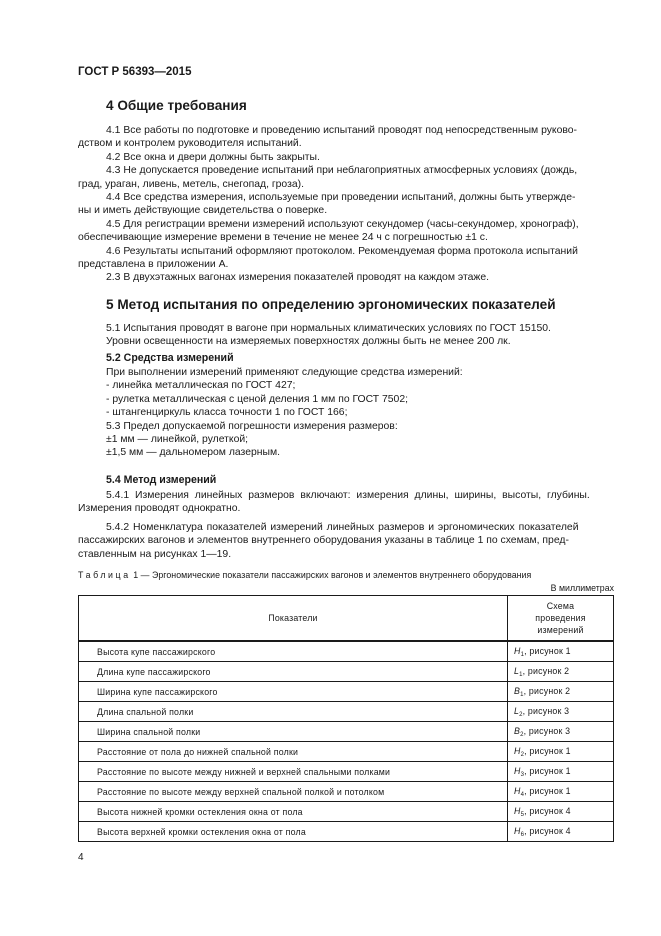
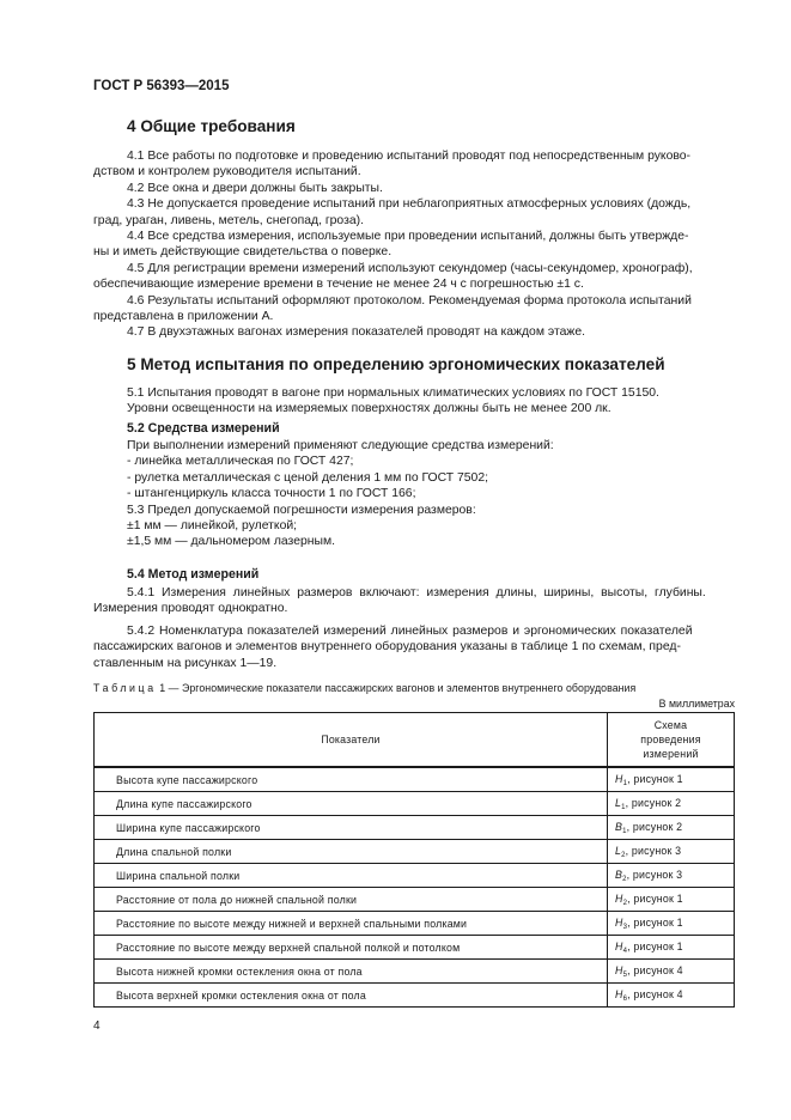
  ГОСТ Р 56393—2015
  4 Общие требования
  4.1 Все работы по подготовке и проведению испытаний проводят под непосредственным руково-
  дством и контролем руководителя испытаний.
  4.2 Все окна и двери должны быть закрыты.
  4.3 Не допускается проведение испытаний при неблагоприятных атмосферных условиях (дождь,
  град, ураган, ливень, метель, снегопад, гроза).
  4.4 Все средства измерения, используемые при проведении испытаний, должны быть утвержде-
  ны и иметь действующие свидетельства о поверке.
  4.5 Для регистрации времени измерений используют секундомер (часы-секундомер, хронограф),
  обеспечивающие измерение времени в течение не менее 24 ч с погрешностью ±1 с.
  4.6 Результаты испытаний оформляют протоколом. Рекомендуемая форма протокола испытаний
  представлена в приложении А.
- 2.3 В двухэтажных вагонах измерения показателей проводят на каждом этаже.
+ 4.7 В двухэтажных вагонах измерения показателей проводят на каждом этаже.
  5 Метод испытания по определению эргономических показателей
  5.1 Испытания проводят в вагоне при нормальных климатических условиях по ГОСТ 15150.
  Уровни освещенности на измеряемых поверхностях должны быть не менее 200 лк.
  5.2 Средства измерений
  При выполнении измерений применяют следующие средства измерений:
  - линейка металлическая по ГОСТ 427;
  - рулетка металлическая с ценой деления 1 мм по ГОСТ 7502;
  - штангенциркуль класса точности 1 по ГОСТ 166;
  5.3 Предел допускаемой погрешности измерения размеров:
  ±1 мм — линейкой, рулеткой;
  ±1,5 мм — дальномером лазерным.
  5.4 Метод измерений
  5.4.1 Измерения линейных размеров включают: измерения длины, ширины, высоты, глубины.
  Измерения проводят однократно.
  5.4.2 Номенклатура показателей измерений линейных размеров и эргономических показателей
  пассажирских вагонов и элементов внутреннего оборудования указаны в таблице 1 по схемам, пред-
  ставленным на рисунках 1—19.
  Таблица 1 — Эргономические показатели пассажирских вагонов и элементов внутреннего оборудования
  В миллиметрах
  Показатели	Схема проведения измерений
  Высота купе пассажирского	H , рисунок 1
  Длина купе пассажирского	L , рисунок 2
  Ширина купе пассажирского	B , рисунок 2
  Длина спальной полки	L , рисунок 3
  Ширина спальной полки	B , рисунок 3
  Расстояние от пола до нижней спальной полки	H , рисунок 1
  Расстояние по высоте между нижней и верхней спальными полками	H , рисунок 1
  Расстояние по высоте между верхней спальной полкой и потолком	H , рисунок 1
  Высота нижней кромки остекления окна от пола	H , рисунок 4
  Высота верхней кромки остекления окна от пола	H , рисунок 4
  4
